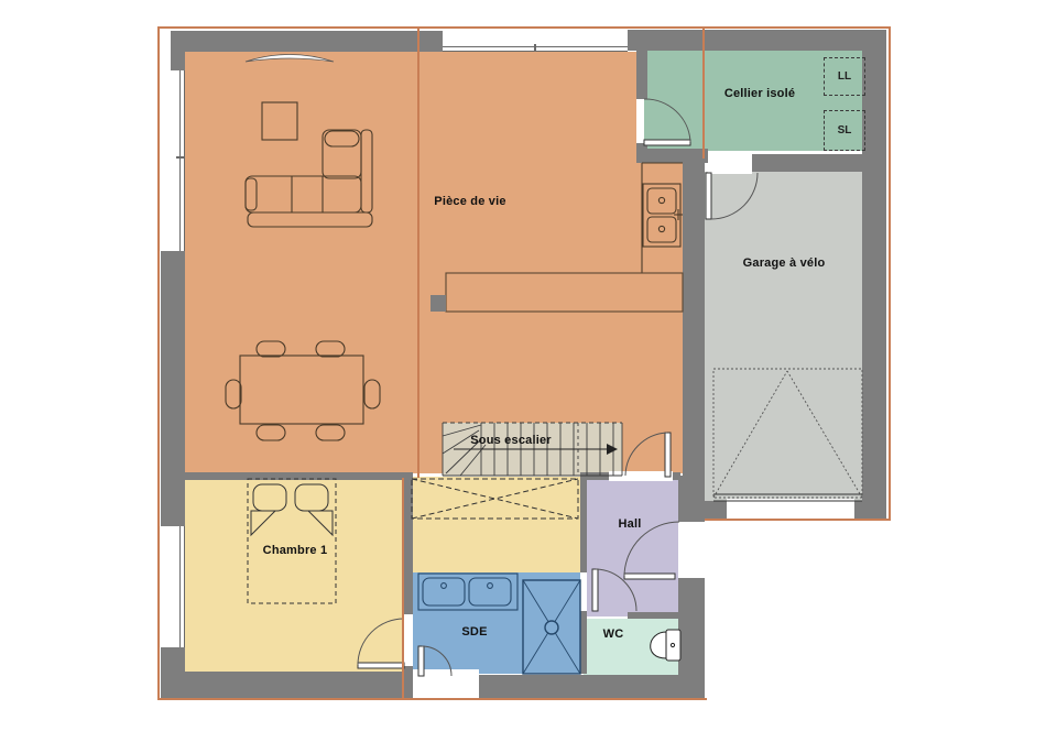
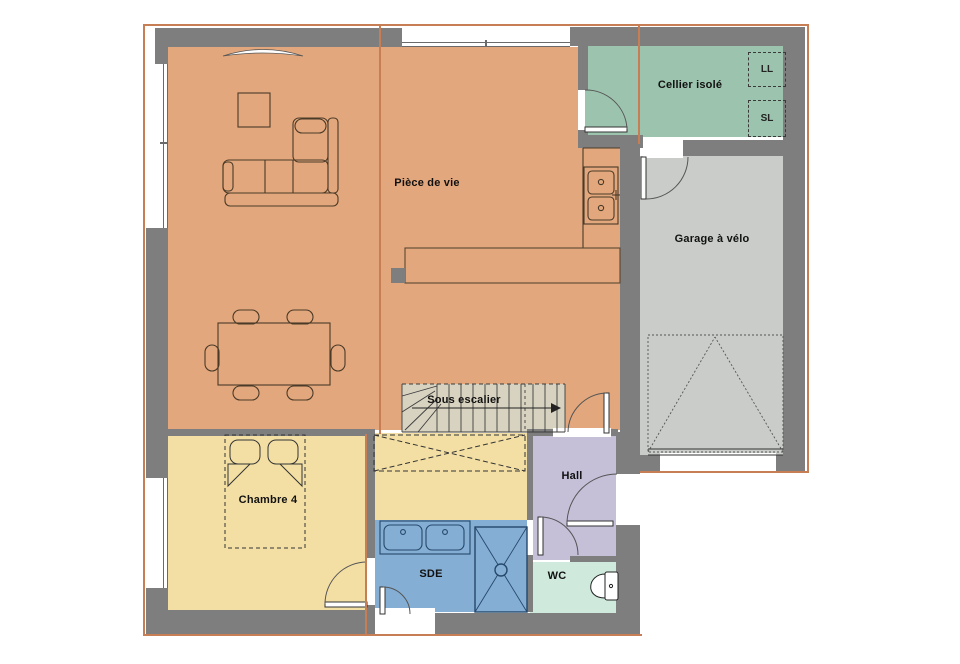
  LL
  SL
  Pièce de vie
  Cellier isolé
  Garage à vélo
  Sous escalier
- Chambre 1
+ Chambre 4
  Hall
  SDE
  WC
